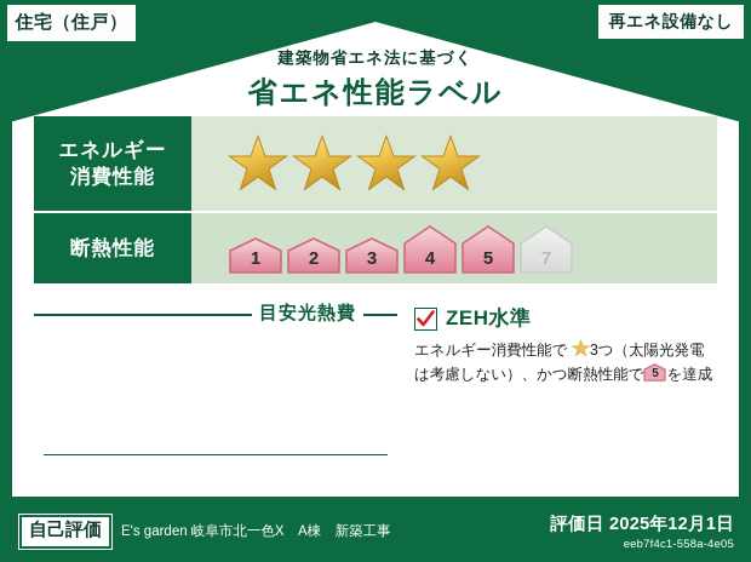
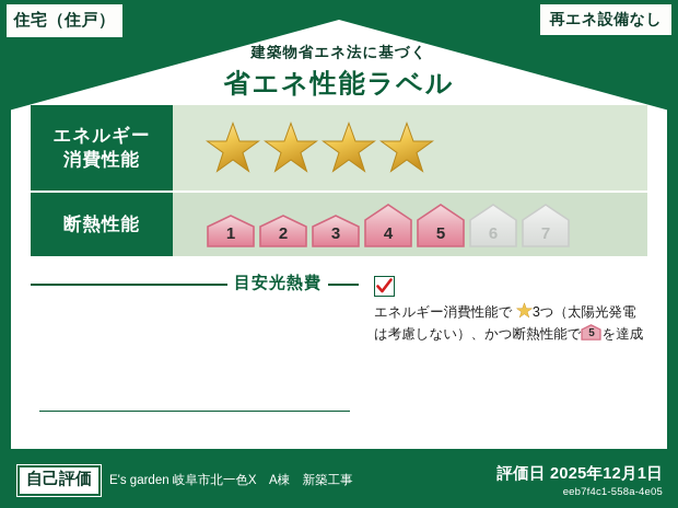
  住宅（住戸）
  再エネ設備なし
  建築物省エネ法に基づく
  省エネ性能ラベル
  エネルギー
  消費性能
  断熱性能
  1
  2
  3
  4
  5
+ 6
  7
  目安光熱費
- ZEH水準
  エネルギー消費性能で 3つ（太陽光発電
  は考慮しない）、かつ断熱性能で
  5
  を達成
  自己評価
  E's garden 岐阜市北一色X A棟 新築工事
  評価日 2025年12月1日
  eeb7f4c1-558a-4e05
